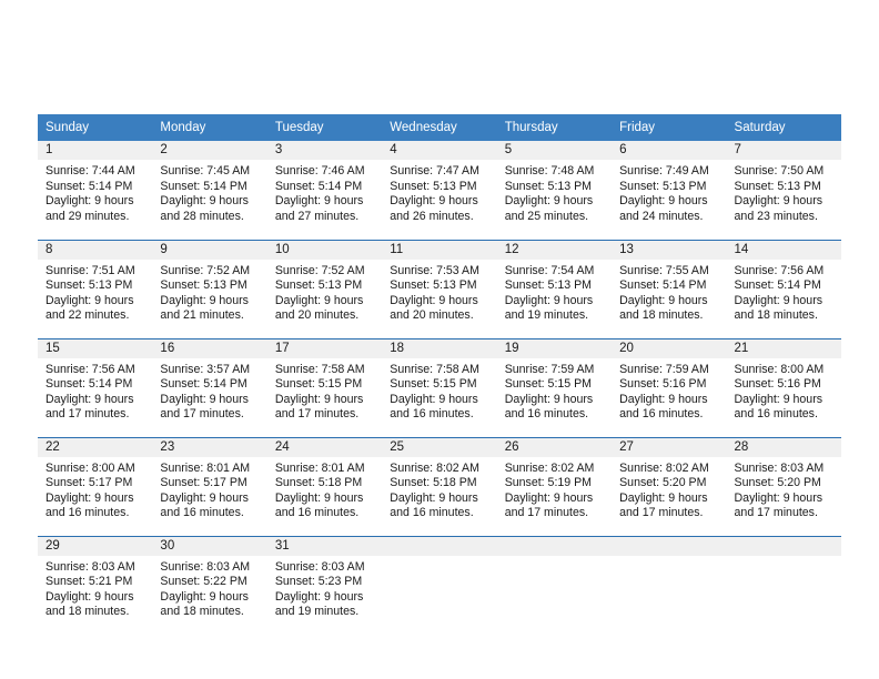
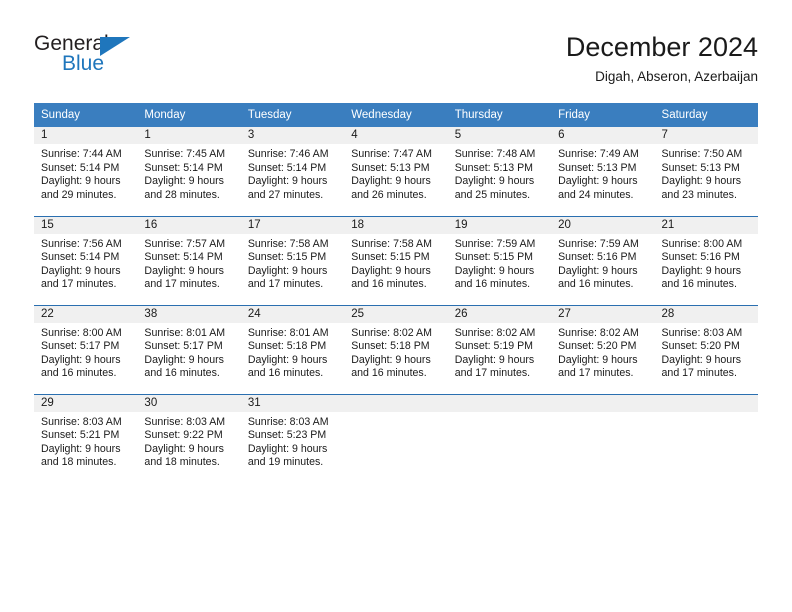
+ General
+ Blue
+ December 2024
+ Digah, Abseron, Azerbaijan
  Sunday	Monday	Tuesday	Wednesday	Thursday	Friday	Saturday
- 1Sunrise: 7:44 AMSunset: 5:14 PMDaylight: 9 hours and 29 minutes.	2Sunrise: 7:45 AMSunset: 5:14 PMDaylight: 9 hours and 28 minutes.	3Sunrise: 7:46 AMSunset: 5:14 PMDaylight: 9 hours and 27 minutes.	4Sunrise: 7:47 AMSunset: 5:13 PMDaylight: 9 hours and 26 minutes.	5Sunrise: 7:48 AMSunset: 5:13 PMDaylight: 9 hours and 25 minutes.	6Sunrise: 7:49 AMSunset: 5:13 PMDaylight: 9 hours and 24 minutes.	7Sunrise: 7:50 AMSunset: 5:13 PMDaylight: 9 hours and 23 minutes.
+ 1Sunrise: 7:44 AMSunset: 5:14 PMDaylight: 9 hours and 29 minutes.	1Sunrise: 7:45 AMSunset: 5:14 PMDaylight: 9 hours and 28 minutes.	3Sunrise: 7:46 AMSunset: 5:14 PMDaylight: 9 hours and 27 minutes.	4Sunrise: 7:47 AMSunset: 5:13 PMDaylight: 9 hours and 26 minutes.	5Sunrise: 7:48 AMSunset: 5:13 PMDaylight: 9 hours and 25 minutes.	6Sunrise: 7:49 AMSunset: 5:13 PMDaylight: 9 hours and 24 minutes.	7Sunrise: 7:50 AMSunset: 5:13 PMDaylight: 9 hours and 23 minutes.
- 8Sunrise: 7:51 AMSunset: 5:13 PMDaylight: 9 hours and 22 minutes.	9Sunrise: 7:52 AMSunset: 5:13 PMDaylight: 9 hours and 21 minutes.	10Sunrise: 7:52 AMSunset: 5:13 PMDaylight: 9 hours and 20 minutes.	11Sunrise: 7:53 AMSunset: 5:13 PMDaylight: 9 hours and 20 minutes.	12Sunrise: 7:54 AMSunset: 5:13 PMDaylight: 9 hours and 19 minutes.	13Sunrise: 7:55 AMSunset: 5:14 PMDaylight: 9 hours and 18 minutes.	14Sunrise: 7:56 AMSunset: 5:14 PMDaylight: 9 hours and 18 minutes.
- 15Sunrise: 7:56 AMSunset: 5:14 PMDaylight: 9 hours and 17 minutes.	16Sunrise: 3:57 AMSunset: 5:14 PMDaylight: 9 hours and 17 minutes.	17Sunrise: 7:58 AMSunset: 5:15 PMDaylight: 9 hours and 17 minutes.	18Sunrise: 7:58 AMSunset: 5:15 PMDaylight: 9 hours and 16 minutes.	19Sunrise: 7:59 AMSunset: 5:15 PMDaylight: 9 hours and 16 minutes.	20Sunrise: 7:59 AMSunset: 5:16 PMDaylight: 9 hours and 16 minutes.	21Sunrise: 8:00 AMSunset: 5:16 PMDaylight: 9 hours and 16 minutes.
+ 15Sunrise: 7:56 AMSunset: 5:14 PMDaylight: 9 hours and 17 minutes.	16Sunrise: 7:57 AMSunset: 5:14 PMDaylight: 9 hours and 17 minutes.	17Sunrise: 7:58 AMSunset: 5:15 PMDaylight: 9 hours and 17 minutes.	18Sunrise: 7:58 AMSunset: 5:15 PMDaylight: 9 hours and 16 minutes.	19Sunrise: 7:59 AMSunset: 5:15 PMDaylight: 9 hours and 16 minutes.	20Sunrise: 7:59 AMSunset: 5:16 PMDaylight: 9 hours and 16 minutes.	21Sunrise: 8:00 AMSunset: 5:16 PMDaylight: 9 hours and 16 minutes.
- 22Sunrise: 8:00 AMSunset: 5:17 PMDaylight: 9 hours and 16 minutes.	23Sunrise: 8:01 AMSunset: 5:17 PMDaylight: 9 hours and 16 minutes.	24Sunrise: 8:01 AMSunset: 5:18 PMDaylight: 9 hours and 16 minutes.	25Sunrise: 8:02 AMSunset: 5:18 PMDaylight: 9 hours and 16 minutes.	26Sunrise: 8:02 AMSunset: 5:19 PMDaylight: 9 hours and 17 minutes.	27Sunrise: 8:02 AMSunset: 5:20 PMDaylight: 9 hours and 17 minutes.	28Sunrise: 8:03 AMSunset: 5:20 PMDaylight: 9 hours and 17 minutes.
+ 22Sunrise: 8:00 AMSunset: 5:17 PMDaylight: 9 hours and 16 minutes.	38Sunrise: 8:01 AMSunset: 5:17 PMDaylight: 9 hours and 16 minutes.	24Sunrise: 8:01 AMSunset: 5:18 PMDaylight: 9 hours and 16 minutes.	25Sunrise: 8:02 AMSunset: 5:18 PMDaylight: 9 hours and 16 minutes.	26Sunrise: 8:02 AMSunset: 5:19 PMDaylight: 9 hours and 17 minutes.	27Sunrise: 8:02 AMSunset: 5:20 PMDaylight: 9 hours and 17 minutes.	28Sunrise: 8:03 AMSunset: 5:20 PMDaylight: 9 hours and 17 minutes.
- 29Sunrise: 8:03 AMSunset: 5:21 PMDaylight: 9 hours and 18 minutes.	30Sunrise: 8:03 AMSunset: 5:22 PMDaylight: 9 hours and 18 minutes.	31Sunrise: 8:03 AMSunset: 5:23 PMDaylight: 9 hours and 19 minutes.
+ 29Sunrise: 8:03 AMSunset: 5:21 PMDaylight: 9 hours and 18 minutes.	30Sunrise: 8:03 AMSunset: 9:22 PMDaylight: 9 hours and 18 minutes.	31Sunrise: 8:03 AMSunset: 5:23 PMDaylight: 9 hours and 19 minutes.
